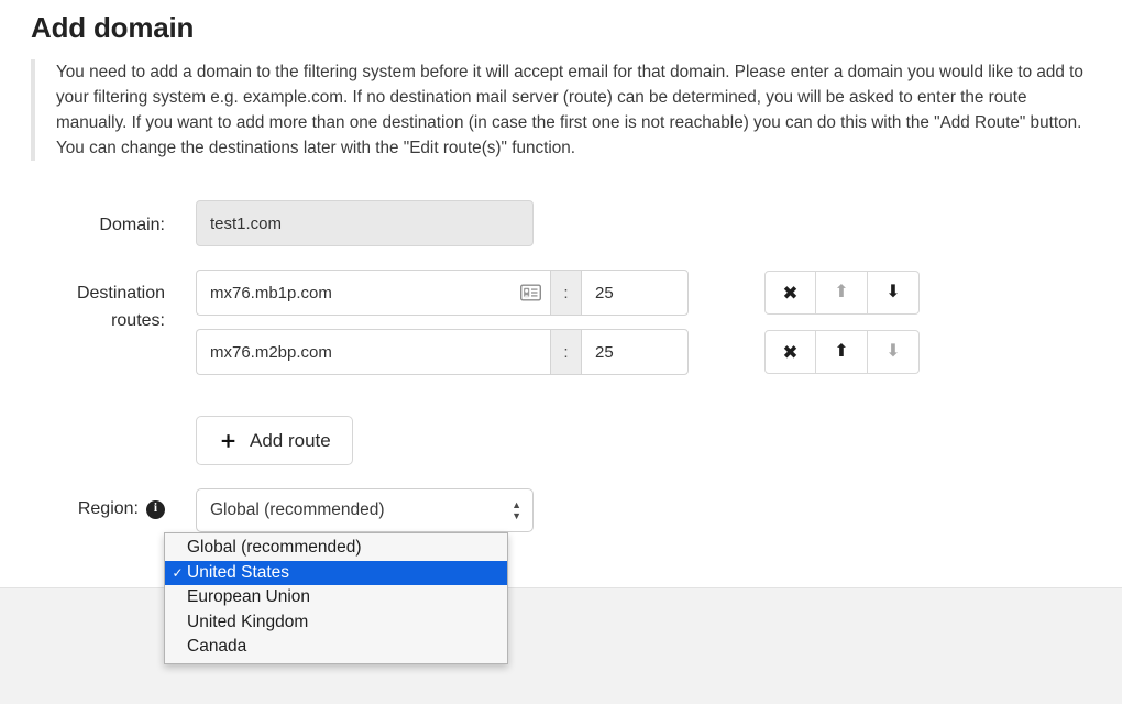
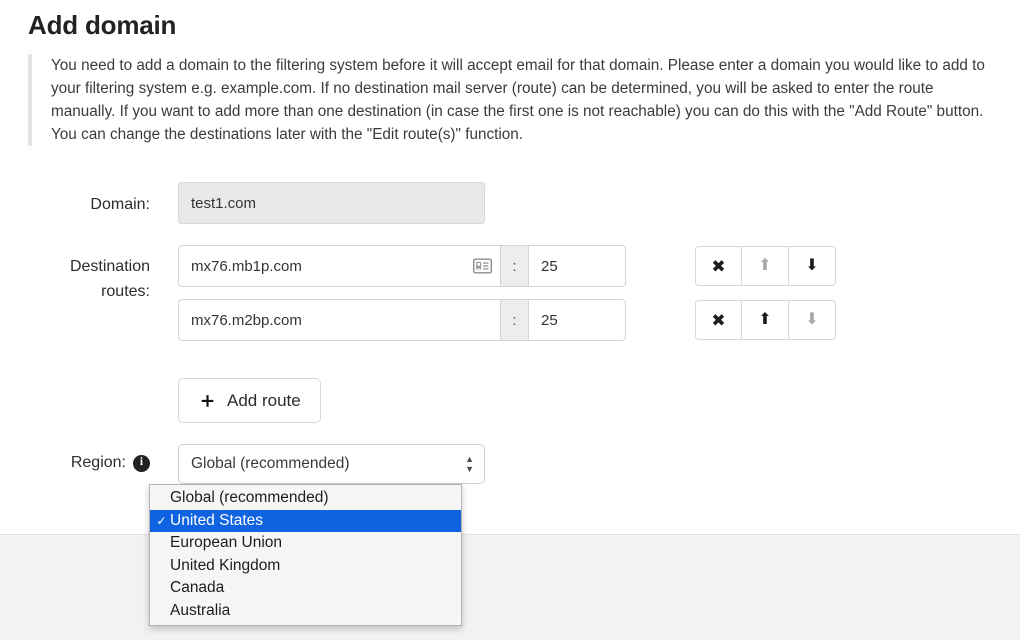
  Add domain
  You need to add a domain to the filtering system before it will accept email for that domain. Please enter a domain you would like to add to your filtering system e.g. example.com. If no destination mail server (route) can be determined, you will be asked to enter the route manually. If you want to add more than one destination (in case the first one is not reachable) you can do this with the "Add Route" button. You can change the destinations later with the "Edit route(s)" function.
  Domain:
  test1.com
  Destination
  routes:
  mx76.mb1p.com
  :
  25
  ✖
  ⬆
  ⬇
  mx76.m2bp.com
  :
  25
  ✖
  ⬆
  ⬇
  ＋
  Add route
  Region:
  i
  Global (recommended)
  ▲
  ▼
  Global (recommended)
  ✓
  United States
  European Union
  United Kingdom
  Canada
+ Australia
